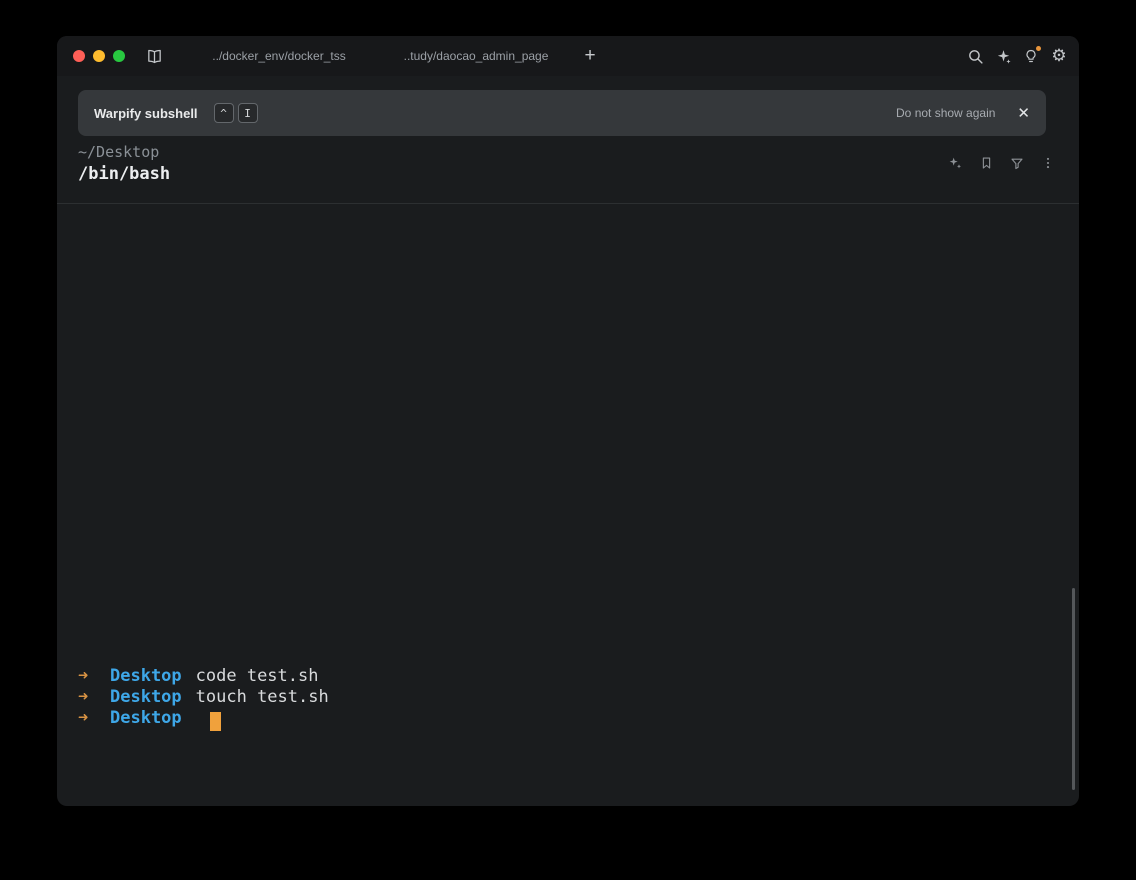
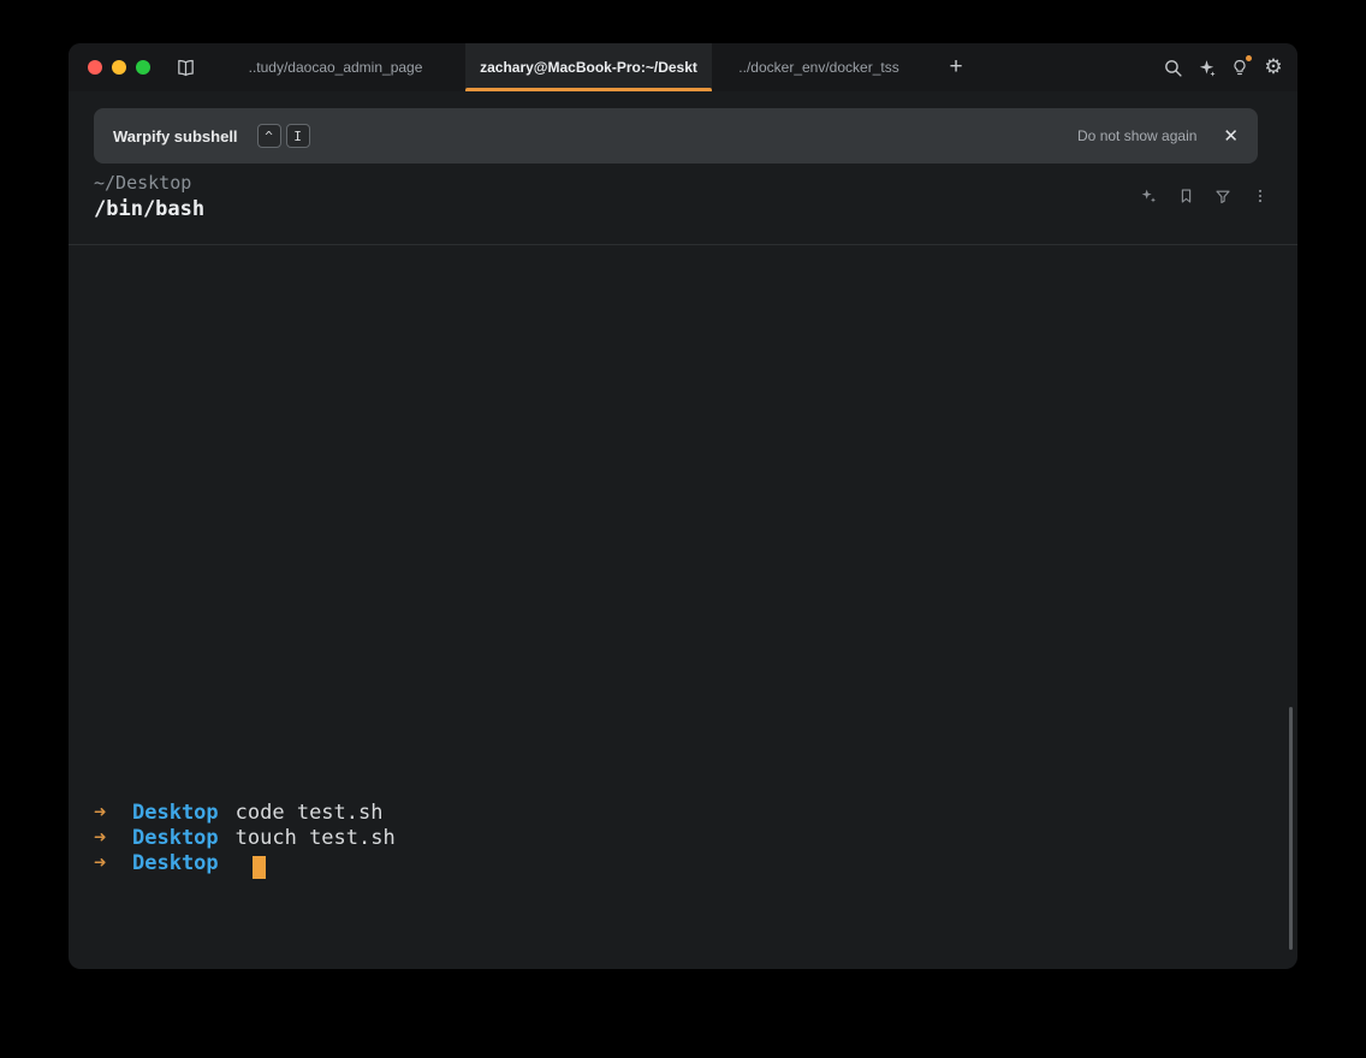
- ../docker_env/docker_tss
+ ..tudy/daocao_admin_page
+ zachary@MacBook-Pro:~/Deskt
- ..tudy/daocao_admin_page
+ ../docker_env/docker_tss
  +
  ⚙
  Warpify subshell
  ^
  I
  Do not show again
  ✕
  ~/Desktop
  /bin/bash
  ➜
  Desktop
  code test.sh
  ➜
  Desktop
  touch test.sh
  ➜
  Desktop
